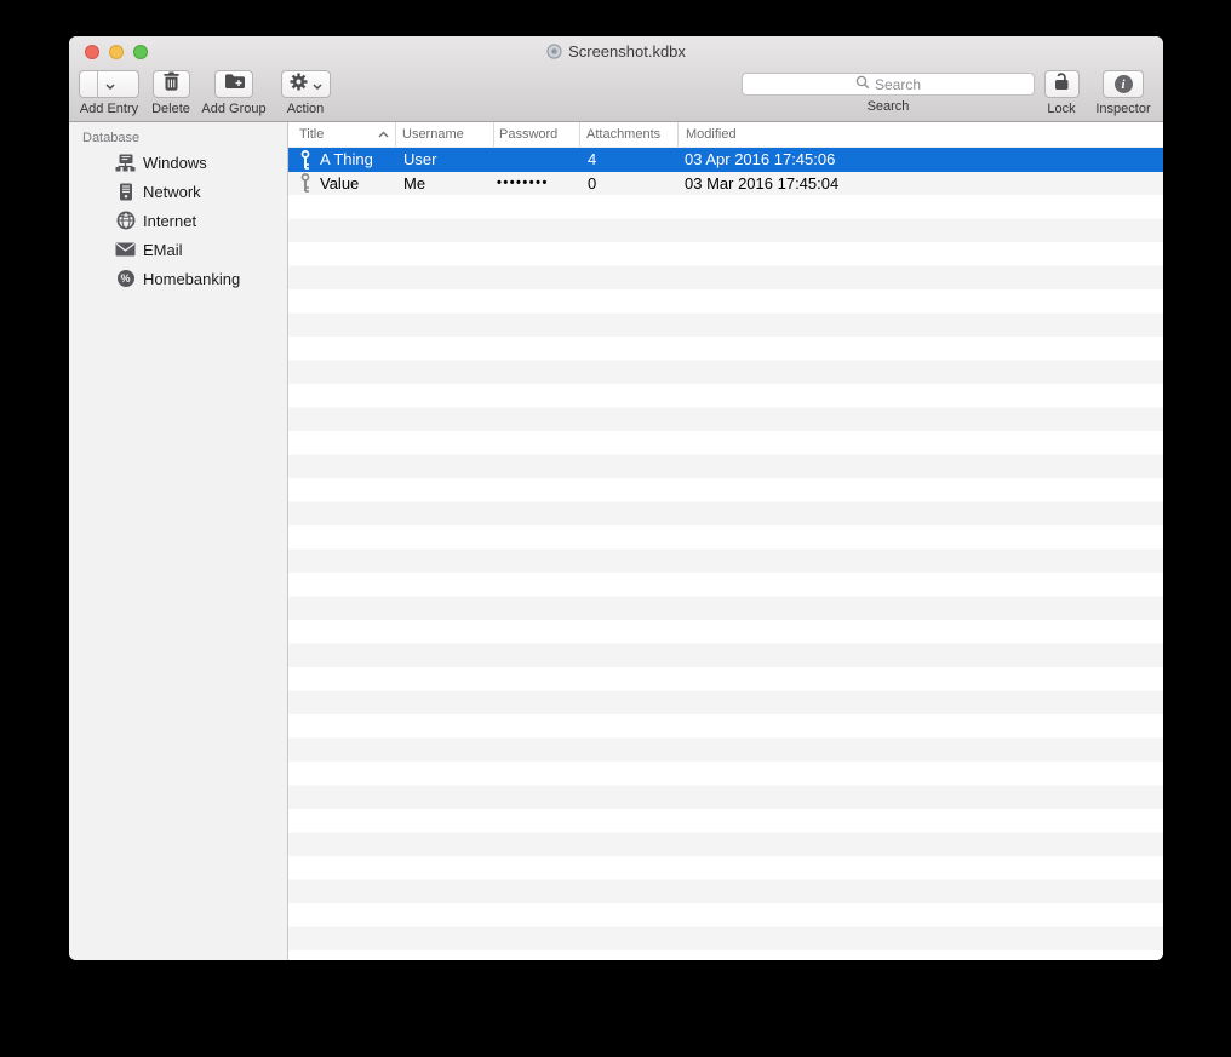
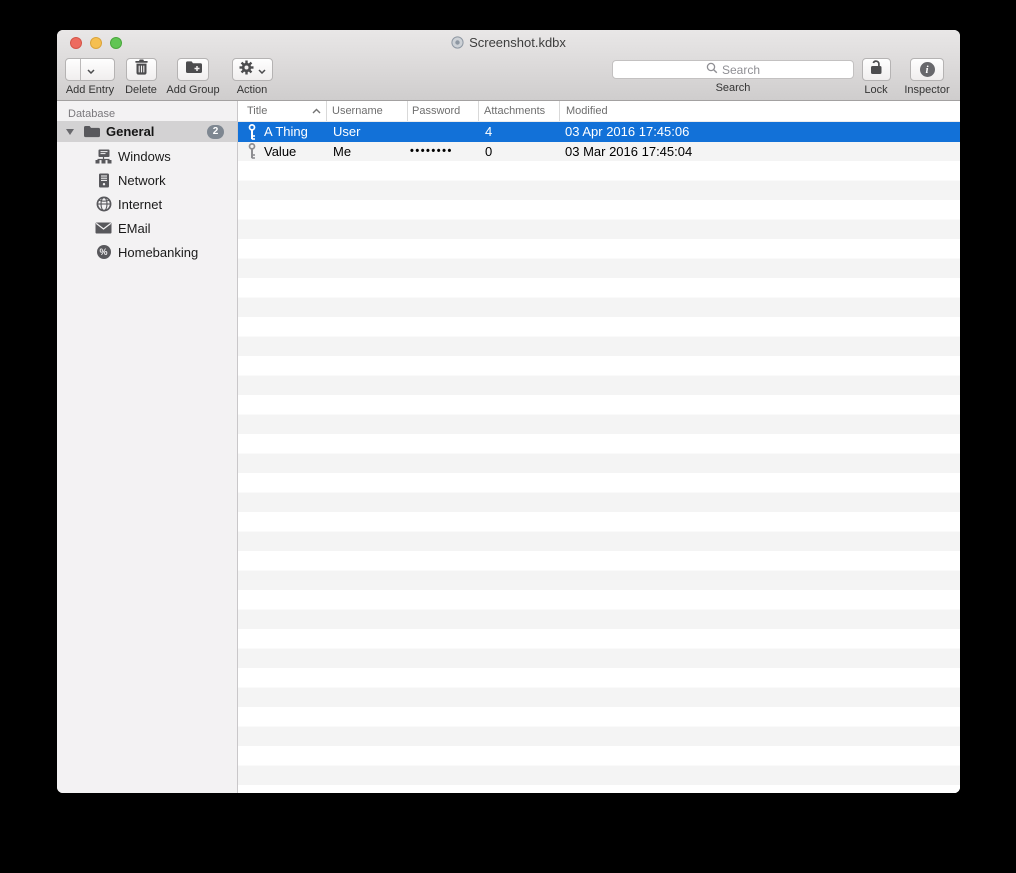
  Screenshot.kdbx
  Add Entry
  Delete
  Add Group
  Action
  Search
  Search
  Lock
  i
  Inspector
  Database
+ General
+ 2
  Windows
  Network
  Internet
  EMail
  %
  Homebanking
  Title
  Username
  Password
  Attachments
  Modified
  A Thing
  User
  4
  03 Apr 2016 17:45:06
  Value
  Me
  ••••••••
  0
  03 Mar 2016 17:45:04
